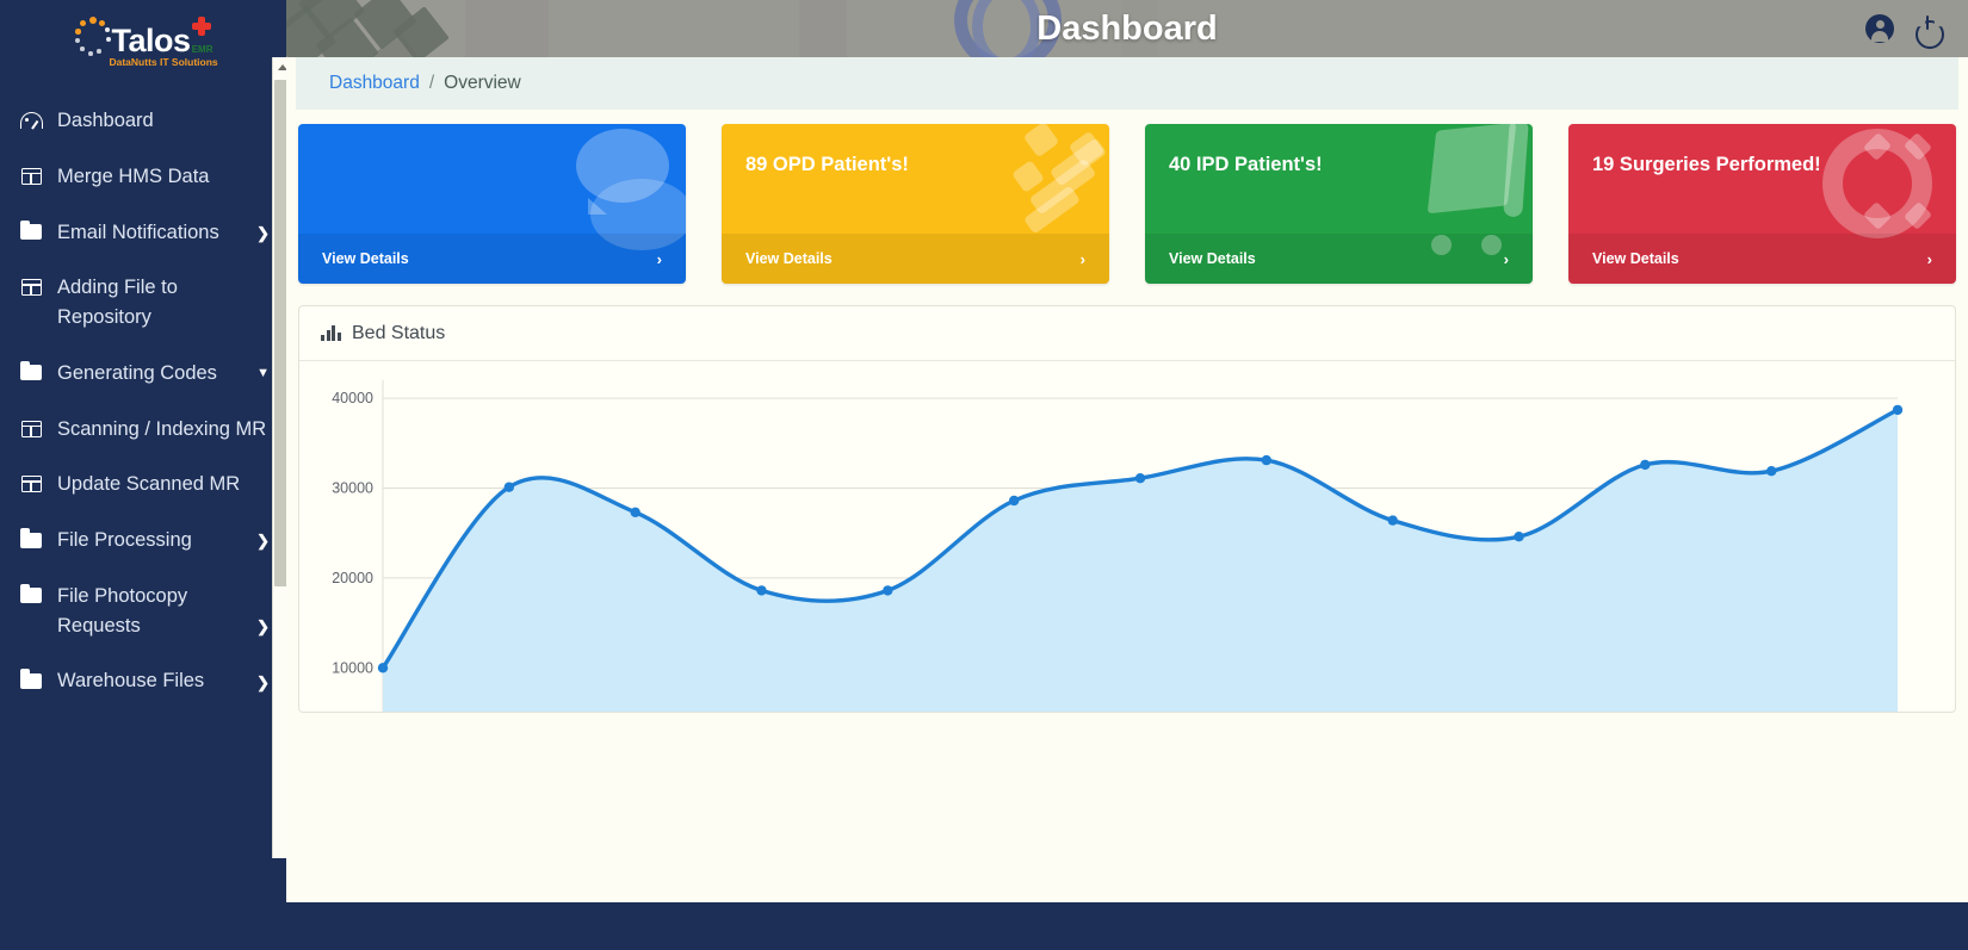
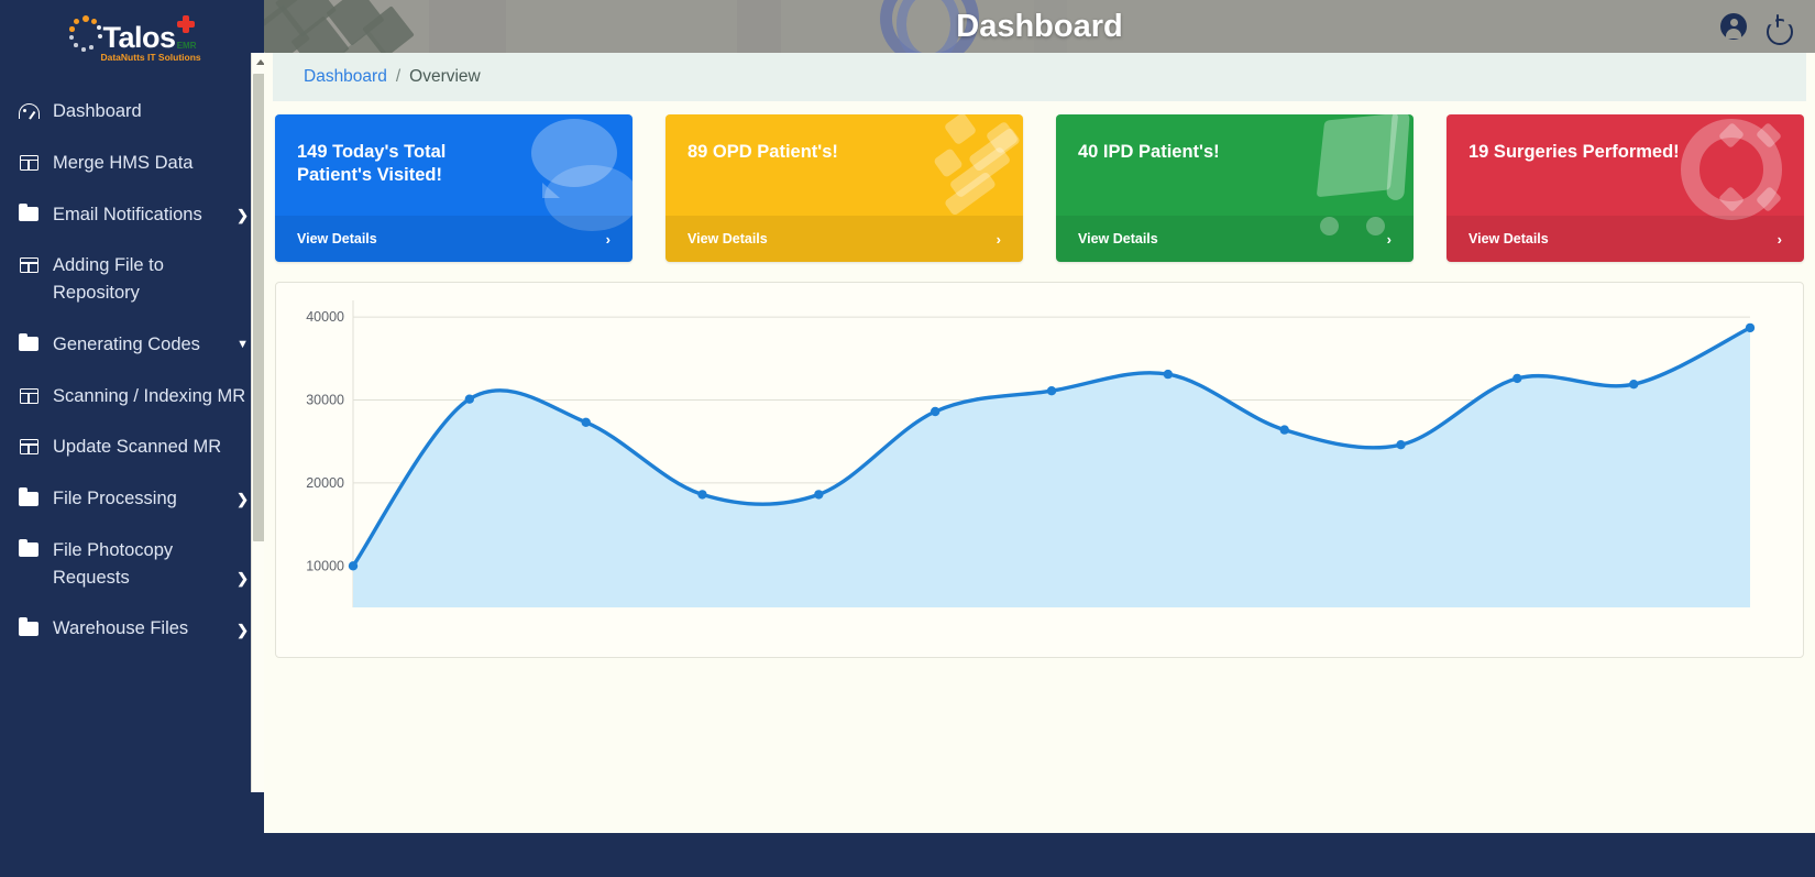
  Talos
  EMR
  DataNutts IT Solutions
  Dashboard
  Merge HMS Data
  Email Notifications
  ❯
  Adding File to Repository
  Generating Codes
  ▼
  Scanning / Indexing MR
  Update Scanned MR
  File Processing
  ❯
  File Photocopy Requests
  ❯
  Warehouse Files
  ❯
  Dashboard
  Dashboard
  /
  Overview
+ 149 Today's Total Patient's Visited!
  View Details
  ›
  89 OPD Patient's!
  View Details
  ›
  40 IPD Patient's!
  View Details
  ›
  19 Surgeries Performed!
  View Details
  ›
- Bed Status
  10000
  20000
  30000
  40000
